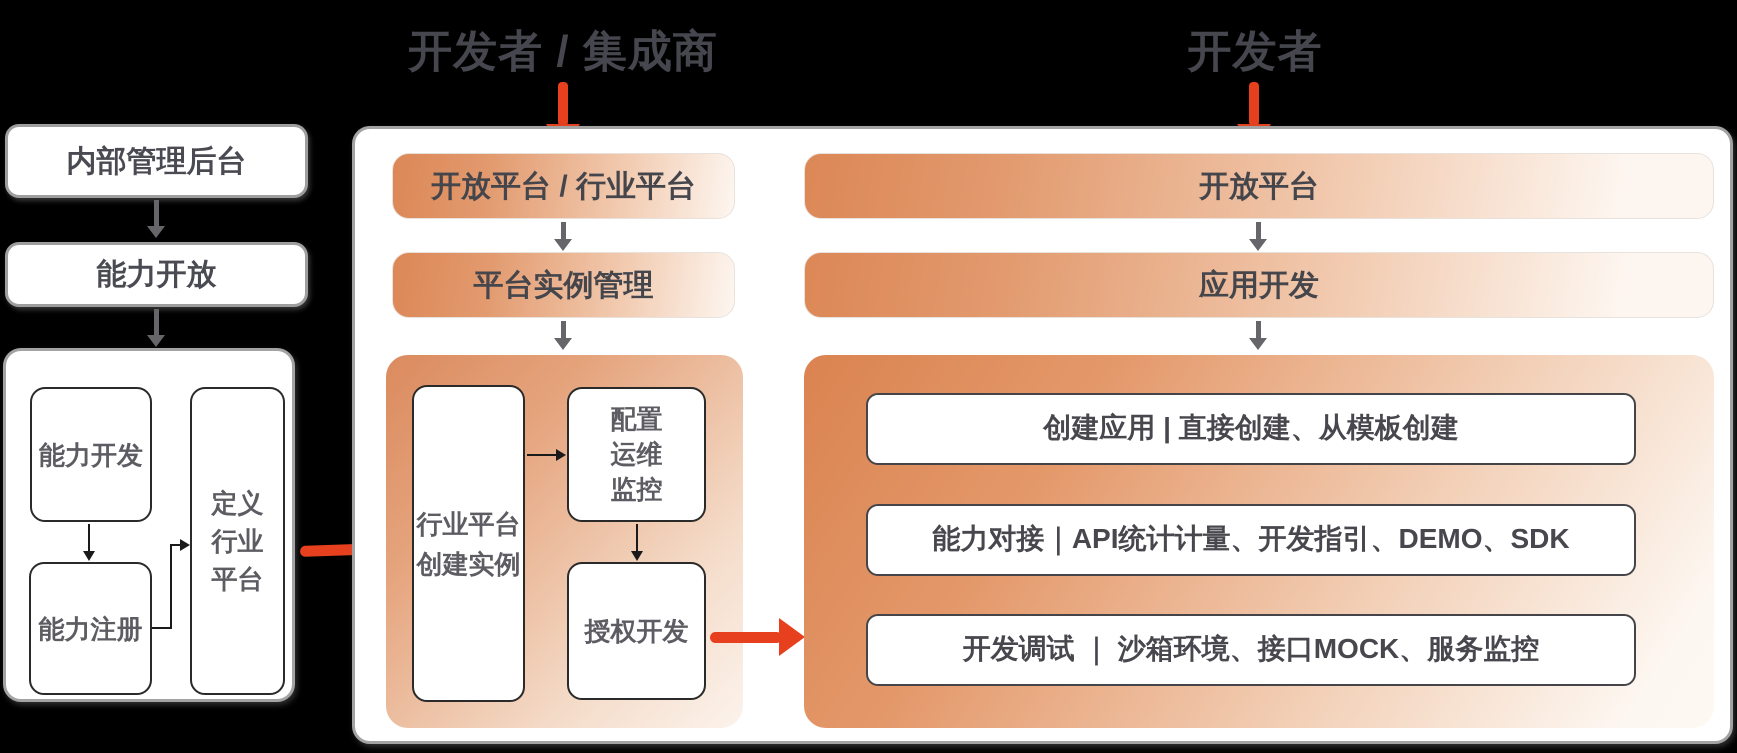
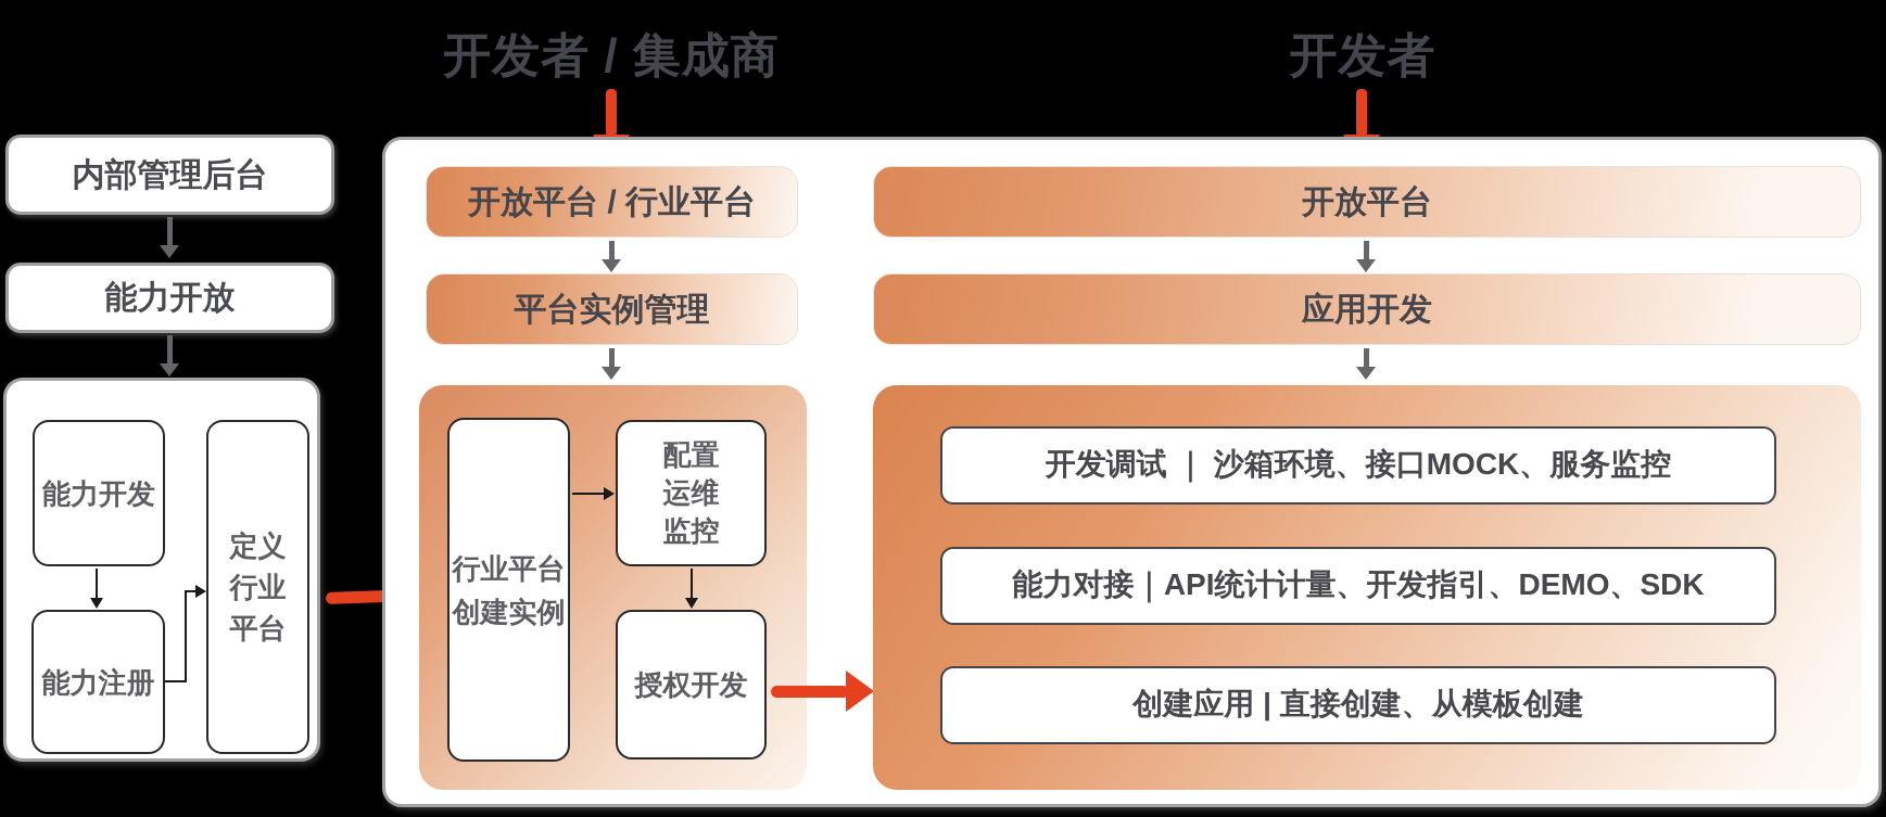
  开发者 / 集成商
  开发者
  内部管理后台
  能力开放
  能力开发
  能力注册
  定义
  行业
  平台
  开放平台 / 行业平台
  平台实例管理
  行业平台
  创建实例
  配置
  运维
  监控
  授权开发
  开放平台
  应用开发
- 创建应用 | 直接创建、从模板创建
+ 开发调试 ｜ 沙箱环境、接口MOCK、服务监控
  能力对接｜API统计计量、开发指引、DEMO、SDK
- 开发调试 ｜ 沙箱环境、接口MOCK、服务监控
+ 创建应用 | 直接创建、从模板创建
